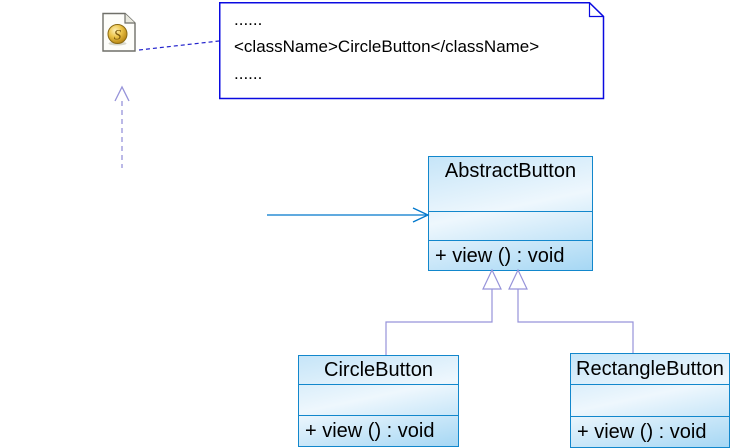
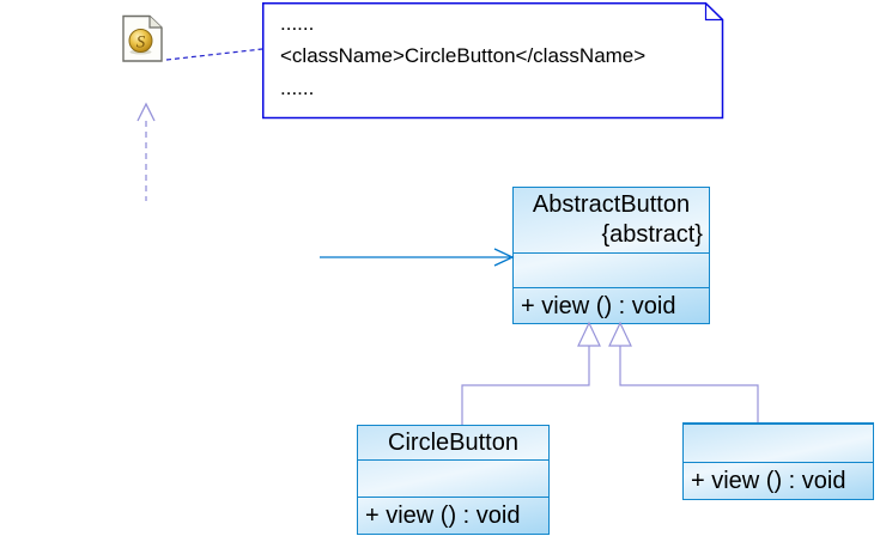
  S
  ......
  <className>CircleButton</className>
  ......
  AbstractButton
+ {abstract}
  + view () : void
  CircleButton
  + view () : void
- RectangleButton
  + view () : void
